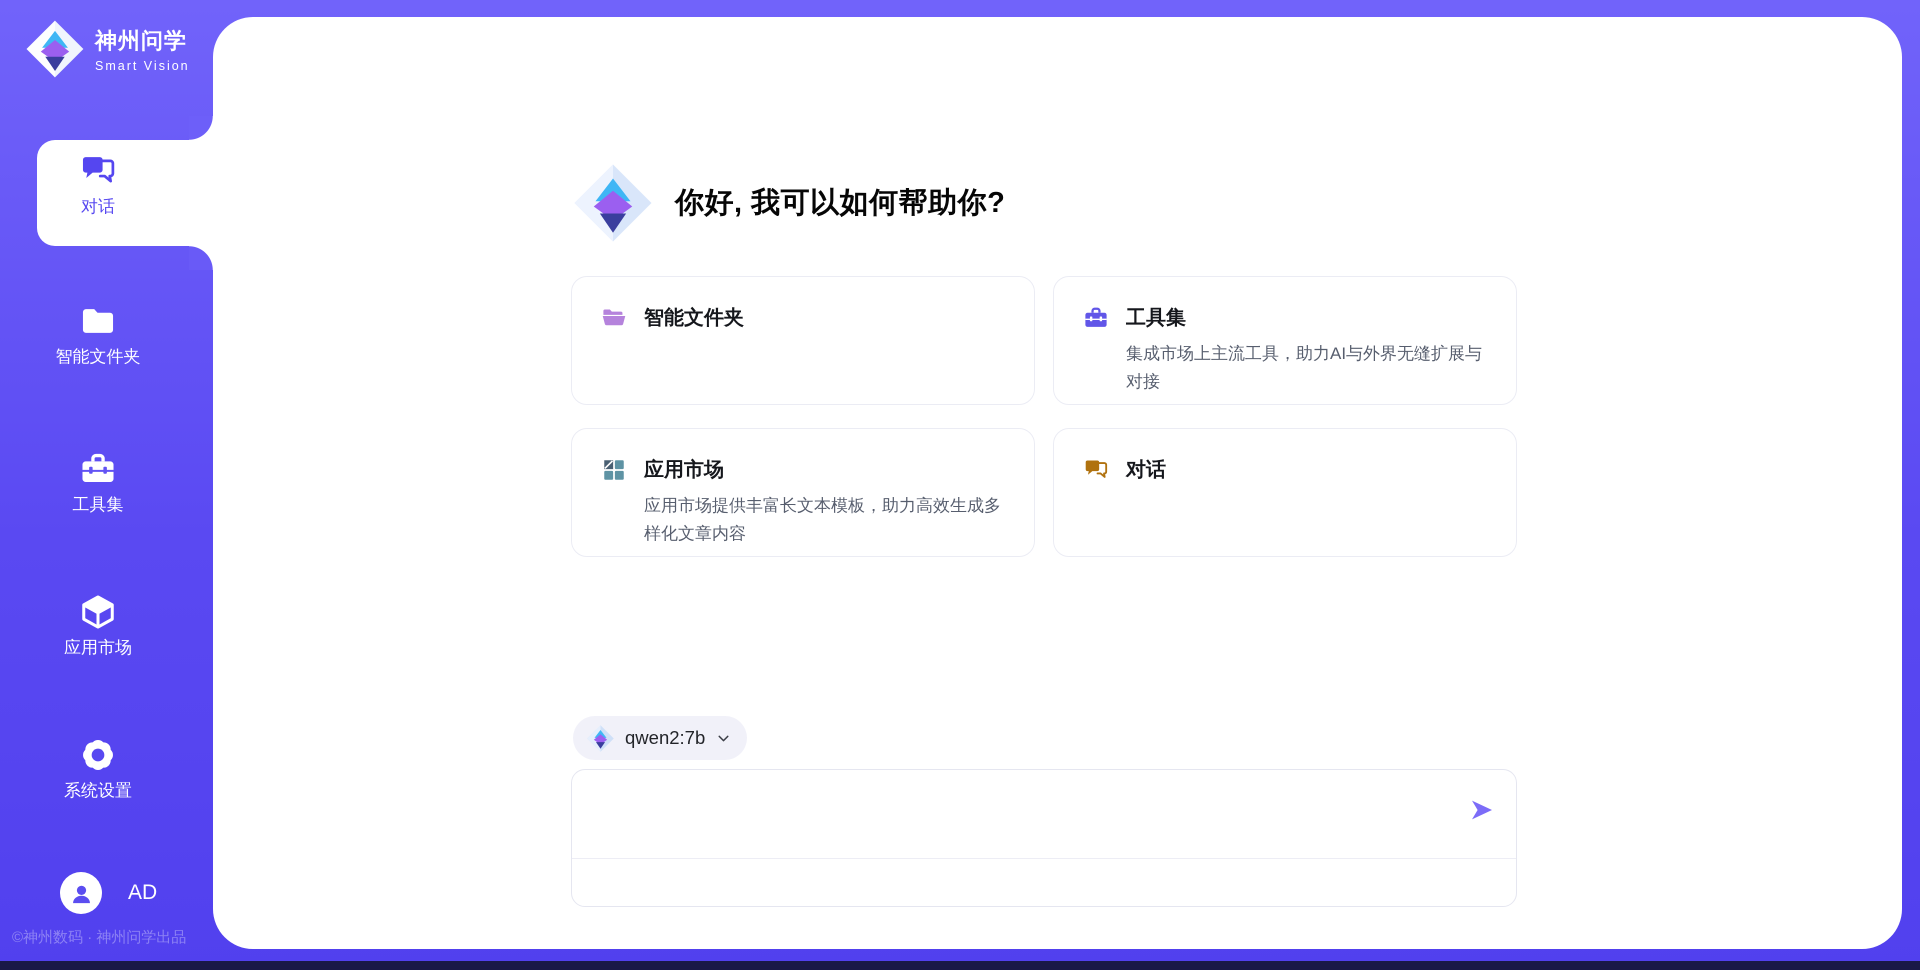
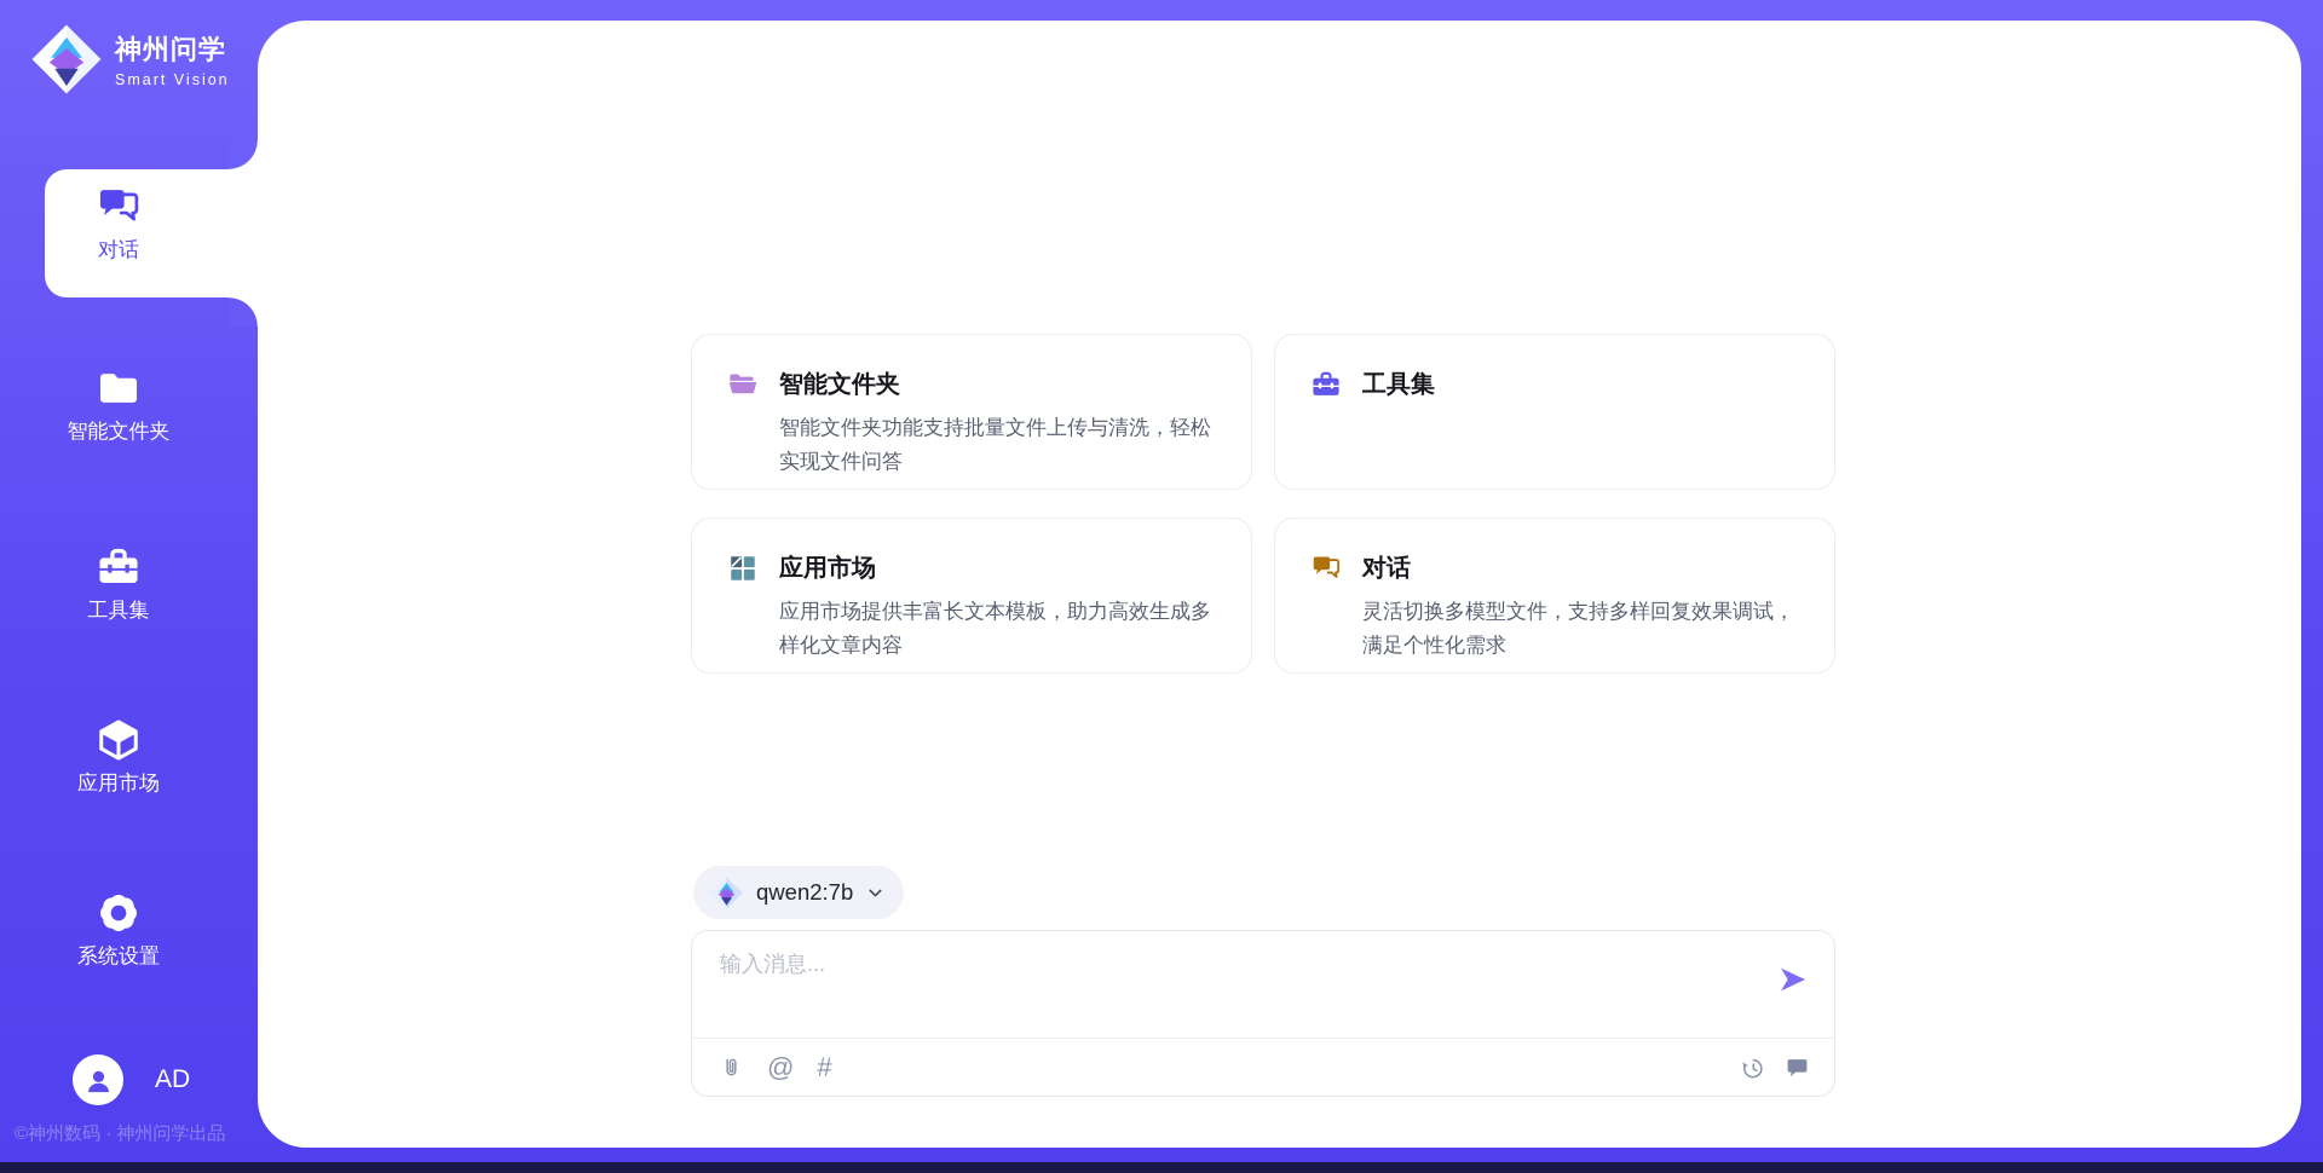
  神州问学
  Smart Vision
  对话
  智能文件夹
  工具集
  应用市场
  系统设置
  AD
  ©神州数码 · 神州问学出品
- 你好, 我可以如何帮助你?
  智能文件夹
+ 智能文件夹功能支持批量文件上传与清洗，轻松实现文件问答
  工具集
- 集成市场上主流工具，助力AI与外界无缝扩展与对接
  应用市场
  应用市场提供丰富长文本模板，助力高效生成多样化文章内容
  对话
+ 灵活切换多模型文件，支持多样回复效果调试，满足个性化需求
  qwen2:7b
+ 输入消息...
+ @
+ #
